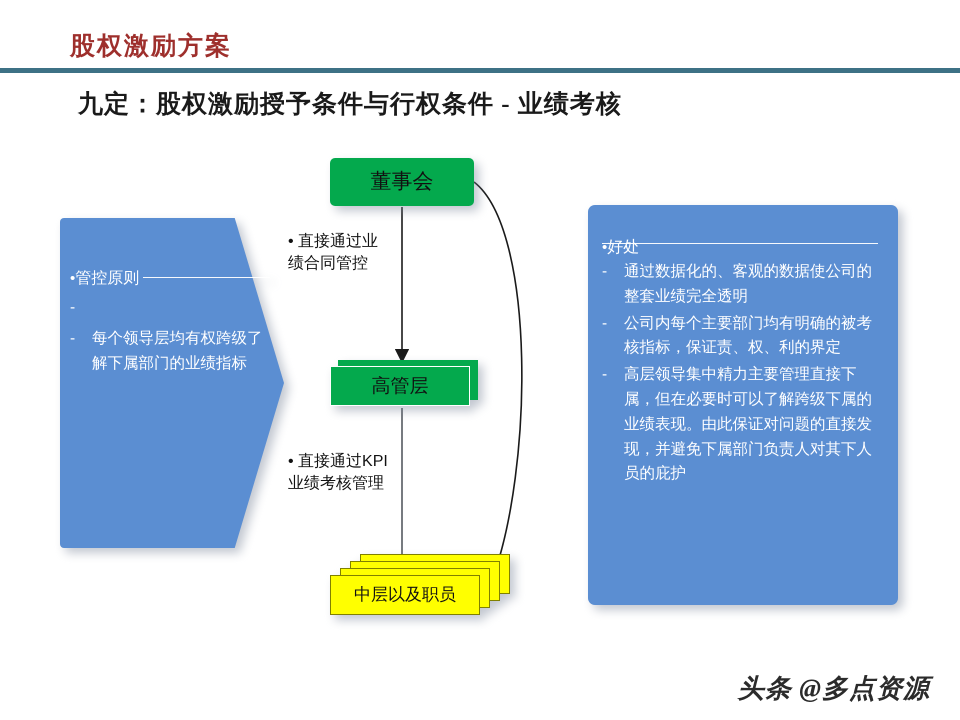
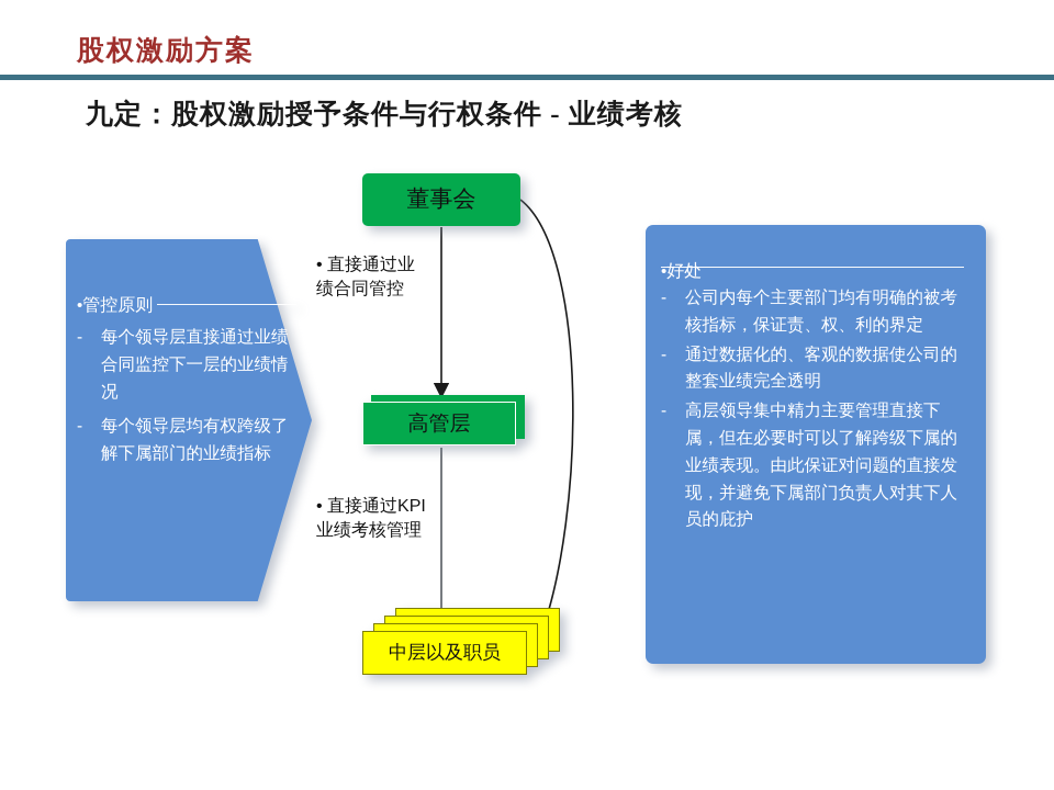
  股权激励方案
  九定：股权激励授予条件与行权条件 - 业绩考核
  •
  管控原则
  -
+ 每个领导层直接通过业绩合同监控下一层的业绩情况
  -
  每个领导层均有权跨级了解下属部门的业绩指标
  •
  好处
  -
- 通过数据化的、客观的数据使公司的整套业绩完全透明
+ 公司内每个主要部门均有明确的被考核指标，保证责、权、利的界定
  -
- 公司内每个主要部门均有明确的被考核指标，保证责、权、利的界定
+ 通过数据化的、客观的数据使公司的整套业绩完全透明
  -
  高层领导集中精力主要管理直接下属，但在必要时可以了解跨级下属的业绩表现。由此保证对问题的直接发现，并避免下属部门负责人对其下人员的庇护
  董事会
  高管层
  中层以及职员
  • 直接通过业绩合同管控
  • 直接通过KPI业绩考核管理
- 头条 @多点资源
